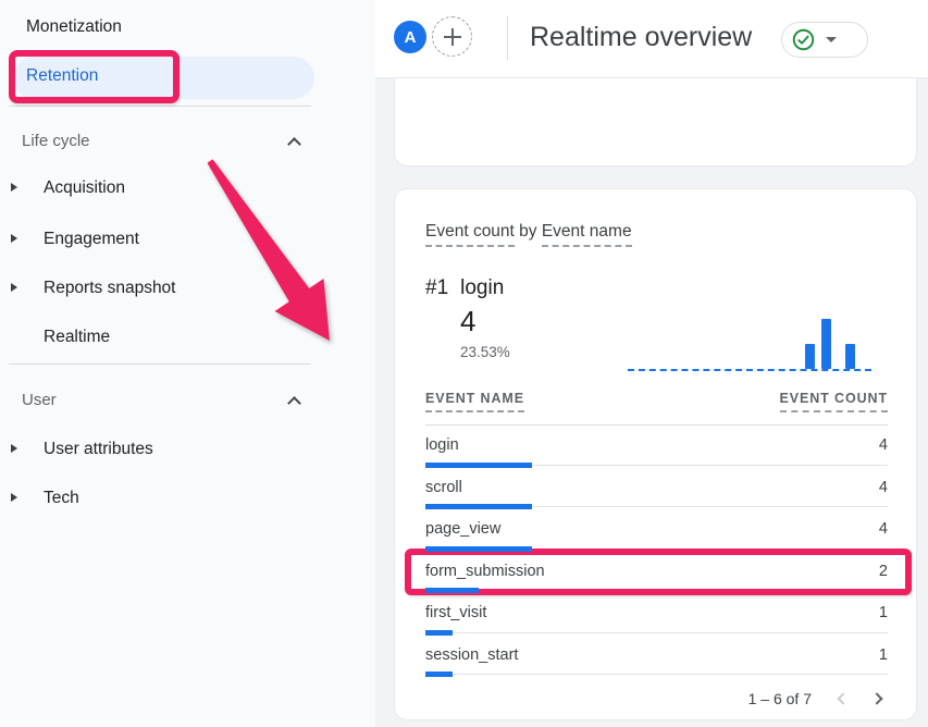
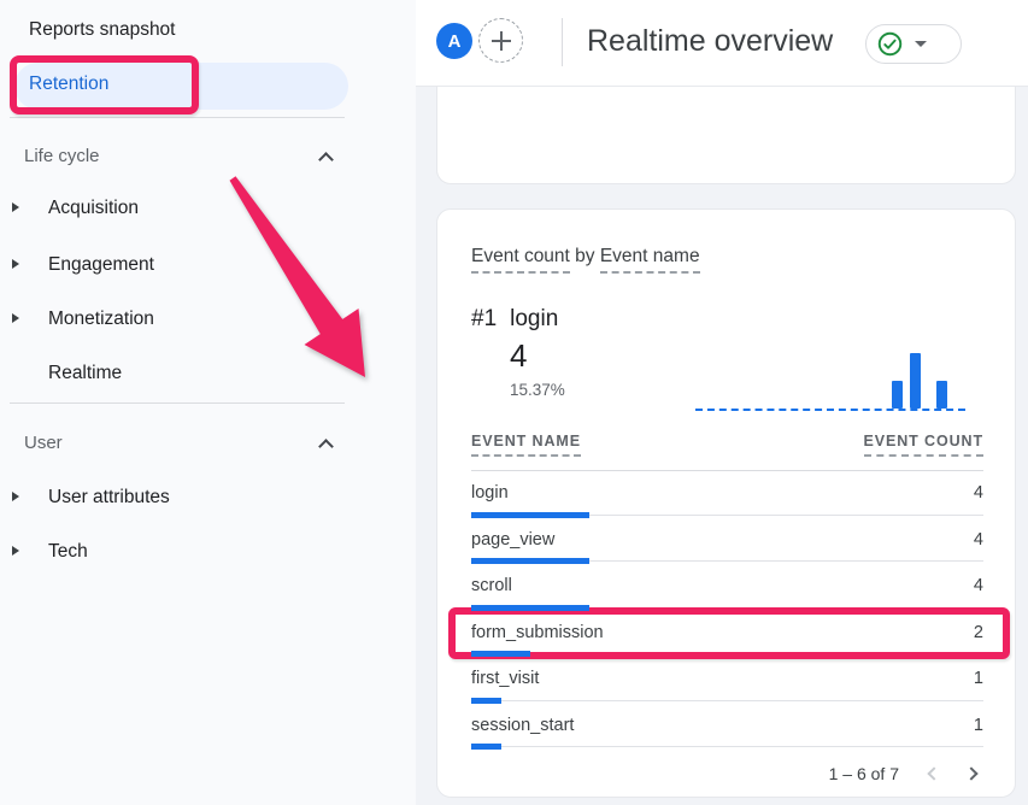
- Monetization
+ Reports snapshot
  Retention
  Life cycle
  Acquisition
  Engagement
- Reports snapshot
+ Monetization
  Realtime
  User
  User attributes
  Tech
  A
  Realtime overview
  Event count by Event name
  #1 login
  4
- 23.53%
+ 15.37%
  EVENT NAME
  EVENT COUNT
  login
  4
- scroll
+ page_view
  4
- page_view
+ scroll
  4
  form_submission
  2
  first_visit
  1
  session_start
  1
  1 – 6 of 7
